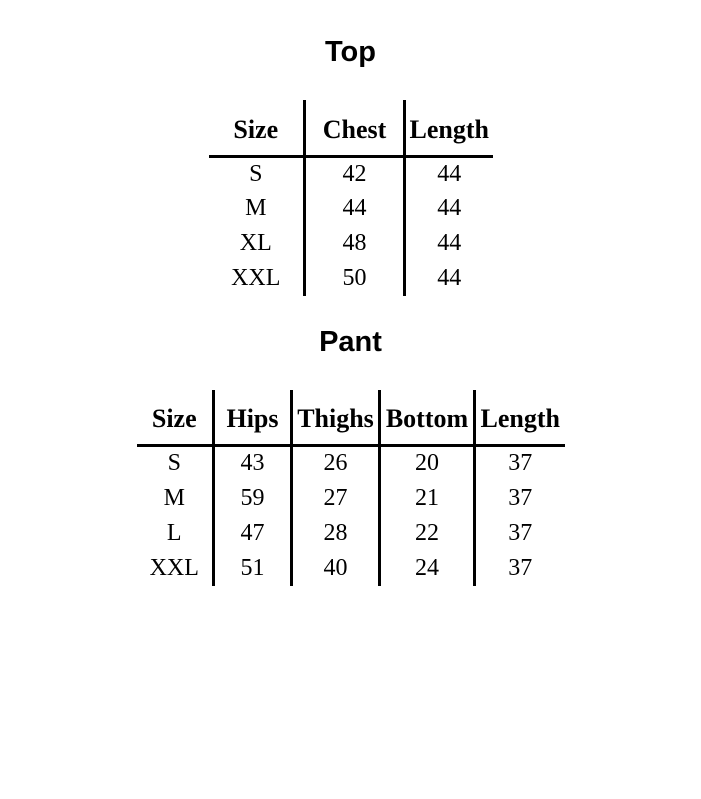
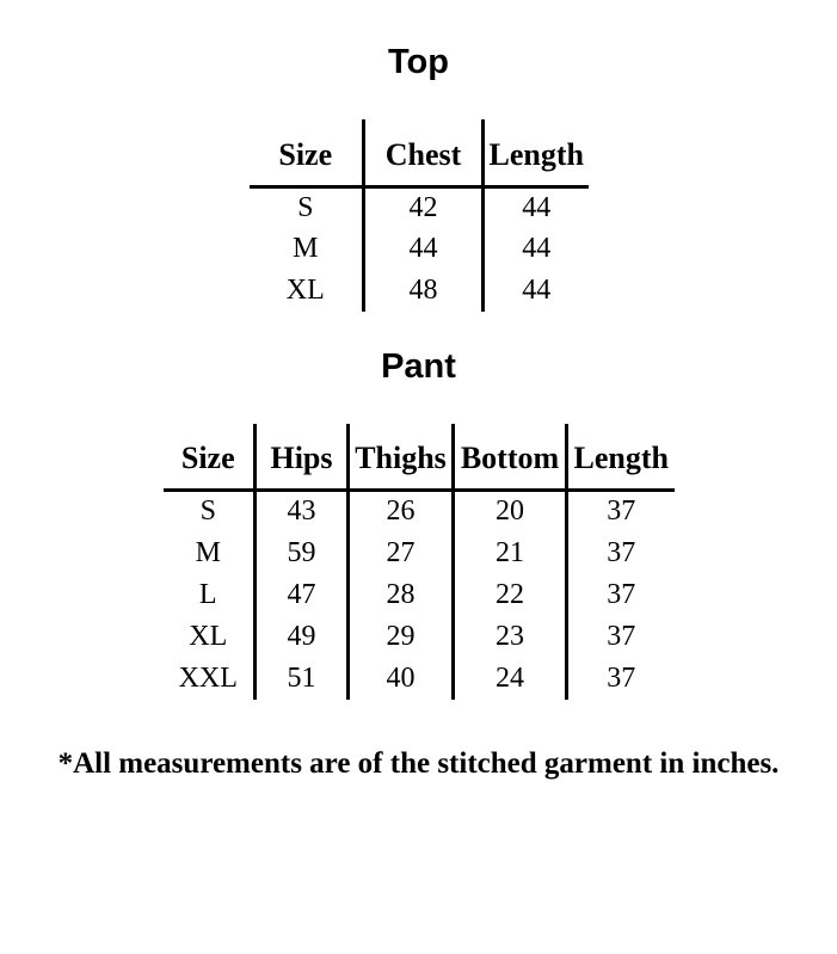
  Top
  Size	Chest	Length
  S	42	44
  M	44	44
  XL	48	44
- XXL	50	44
  Pant
  Size	Hips	Thighs	Bottom	Length
  S	43	26	20	37
  M	59	27	21	37
  L	47	28	22	37
+ XL	49	29	23	37
  XXL	51	40	24	37
+ *All measurements are of the stitched garment in inches.
